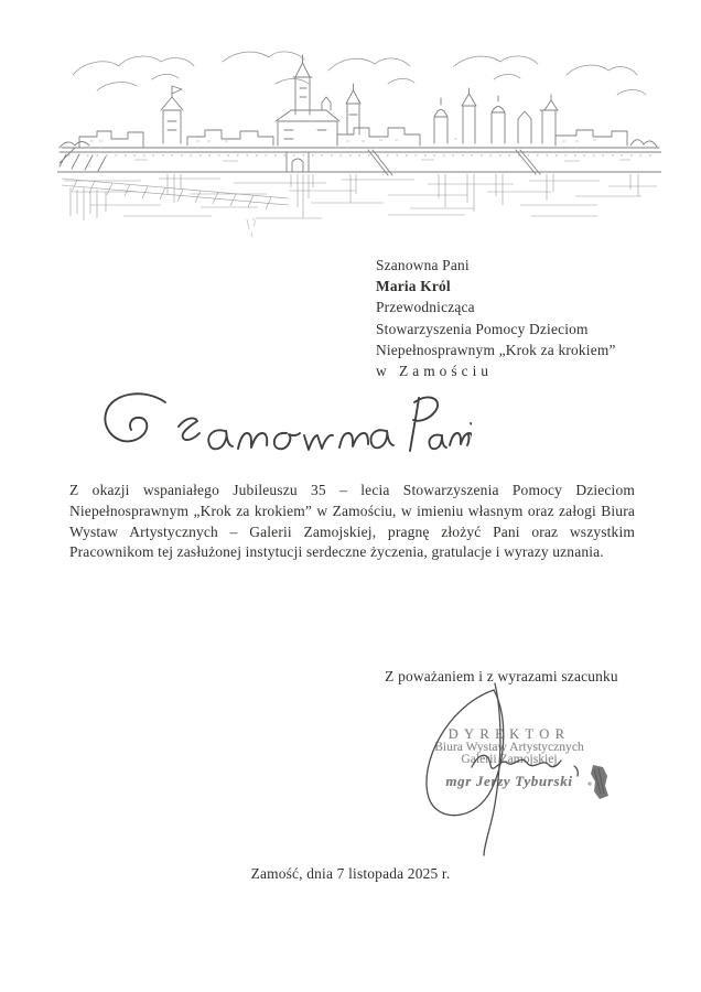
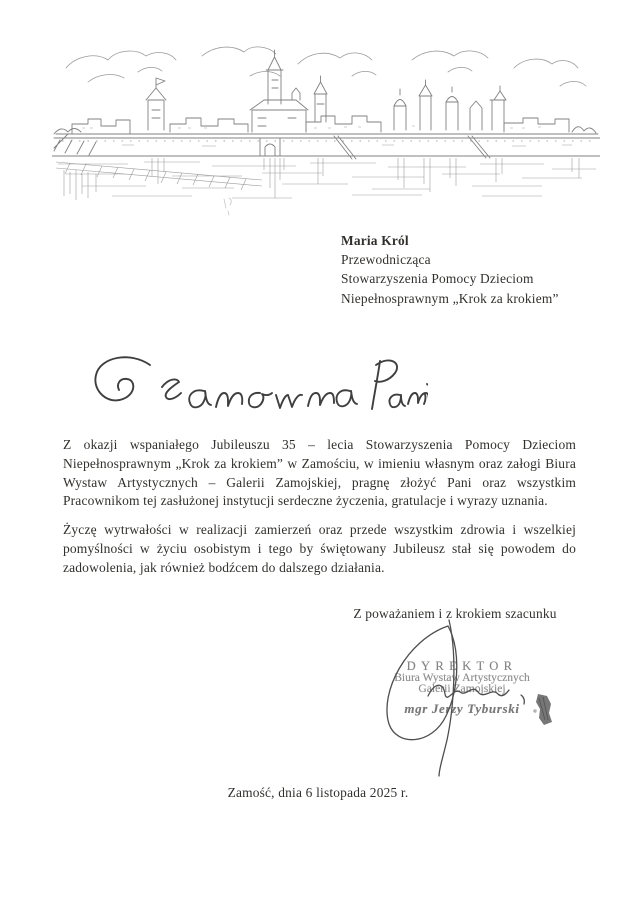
- Szanowna Pani
  Maria Król
  Przewodnicząca
  Stowarzyszenia Pomocy Dzieciom
  Niepełnosprawnym „Krok za krokiem”
- w Zamościu
  Z okazji wspaniałego Jubileuszu 35 – lecia Stowarzyszenia Pomocy Dzieciom Niepełnosprawnym „Krok za krokiem” w Zamościu, w imieniu własnym oraz załogi Biura Wystaw Artystycznych – Galerii Zamojskiej, pragnę złożyć Pani oraz wszystkim Pracownikom tej zasłużonej instytucji serdeczne życzenia, gratulacje i wyrazy uznania.
+ Życzę wytrwałości w realizacji zamierzeń oraz przede wszystkim zdrowia i wszelkiej pomyślności w życiu osobistym i tego by świętowany Jubileusz stał się powodem do zadowolenia, jak również bodźcem do dalszego działania.
- Z poważaniem i z wyrazami szacunku
+ Z poważaniem i z krokiem szacunku
  DYREKTOR
  Biura Wysta Artystycznych
  Gaerii Zamojskiej
  mgr Jerzy Tyburski
- Zamość, dnia 7 listopada 2025 r.
+ Zamość, dnia 6 listopada 2025 r.
